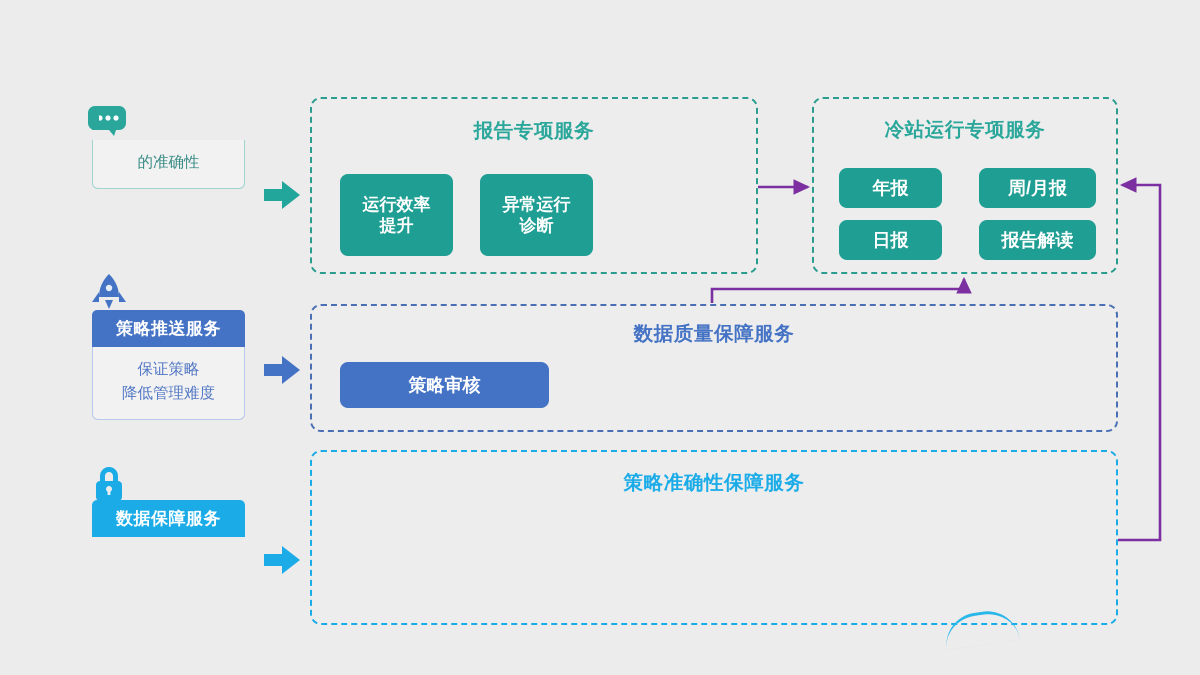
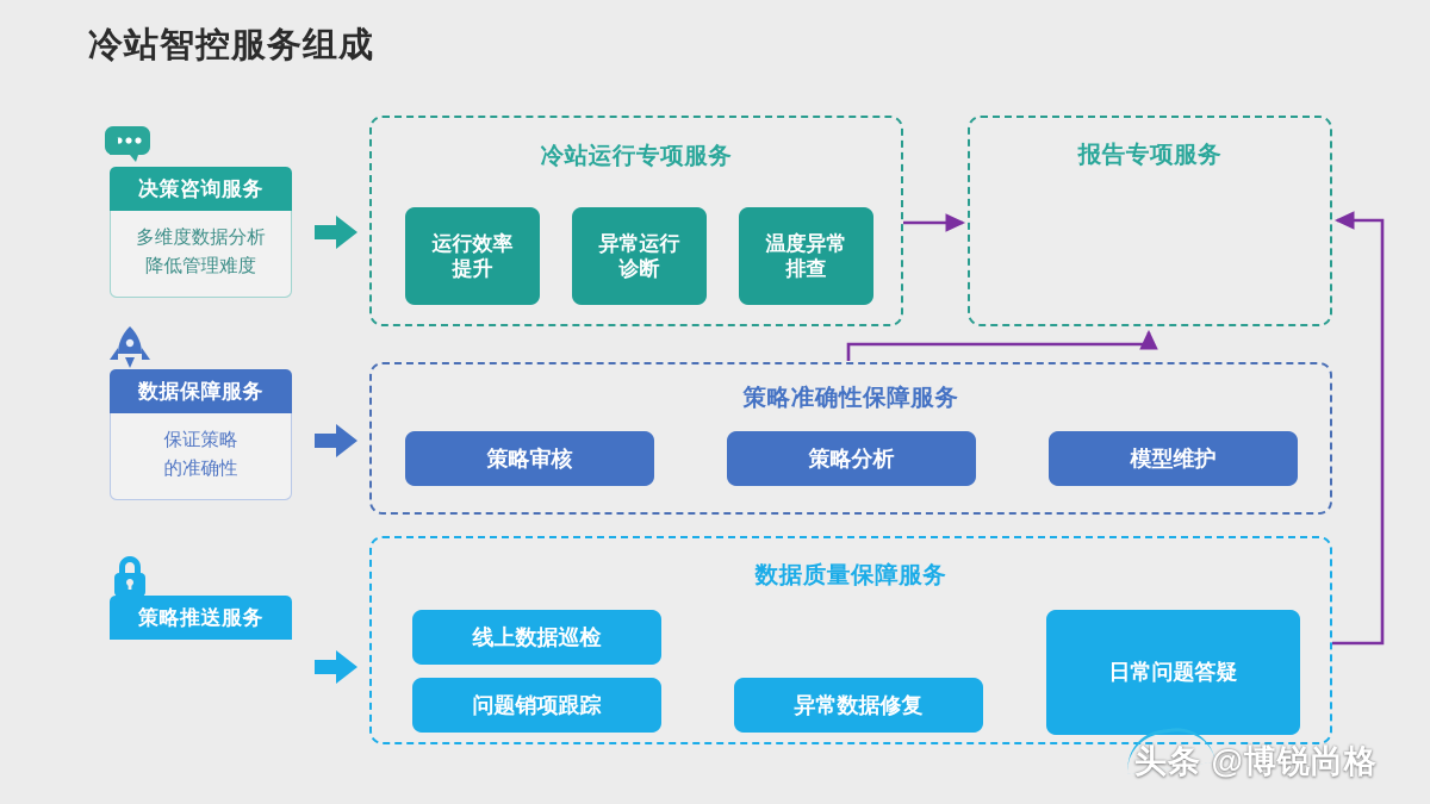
+ 冷站智控服务组成
+ 决策咨询服务
+ 多维度数据分析
- 的准确性
+ 降低管理难度
- 策略推送服务
+ 数据保障服务
  保证策略
- 降低管理难度
+ 的准确性
- 数据保障服务
+ 策略推送服务
- 报告专项服务
+ 冷站运行专项服务
  运行效率
  提升
  异常运行
  诊断
+ 温度异常
+ 排查
- 冷站运行专项服务
+ 报告专项服务
- 年报
- 周/月报
- 日报
- 报告解读
- 数据质量保障服务
+ 策略准确性保障服务
  策略审核
+ 策略分析
+ 模型维护
- 策略准确性保障服务
+ 数据质量保障服务
+ 线上数据巡检
+ 日常问题答疑
+ 问题销项跟踪
+ 异常数据修复
+ 头条 @博锐尚格
